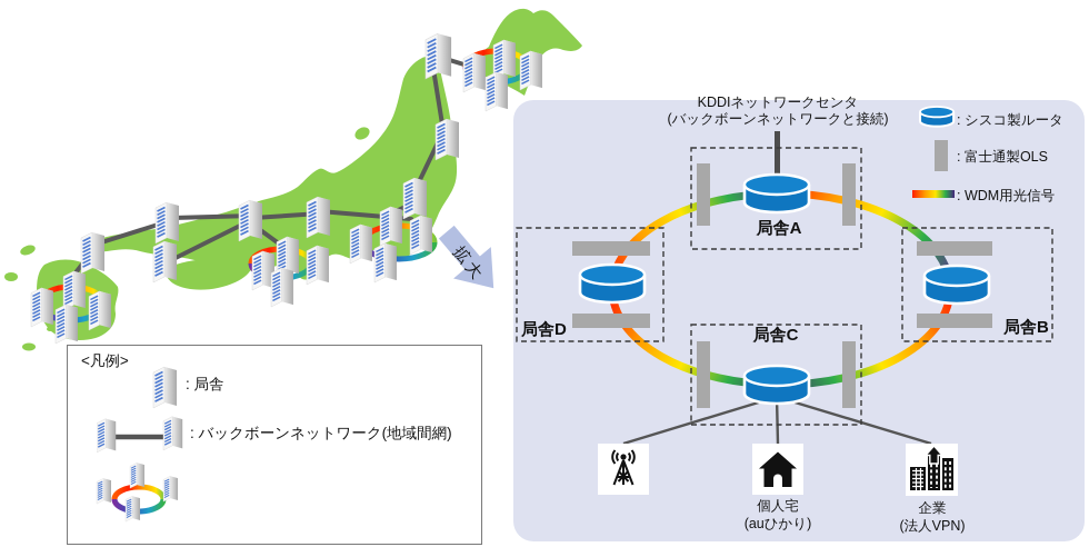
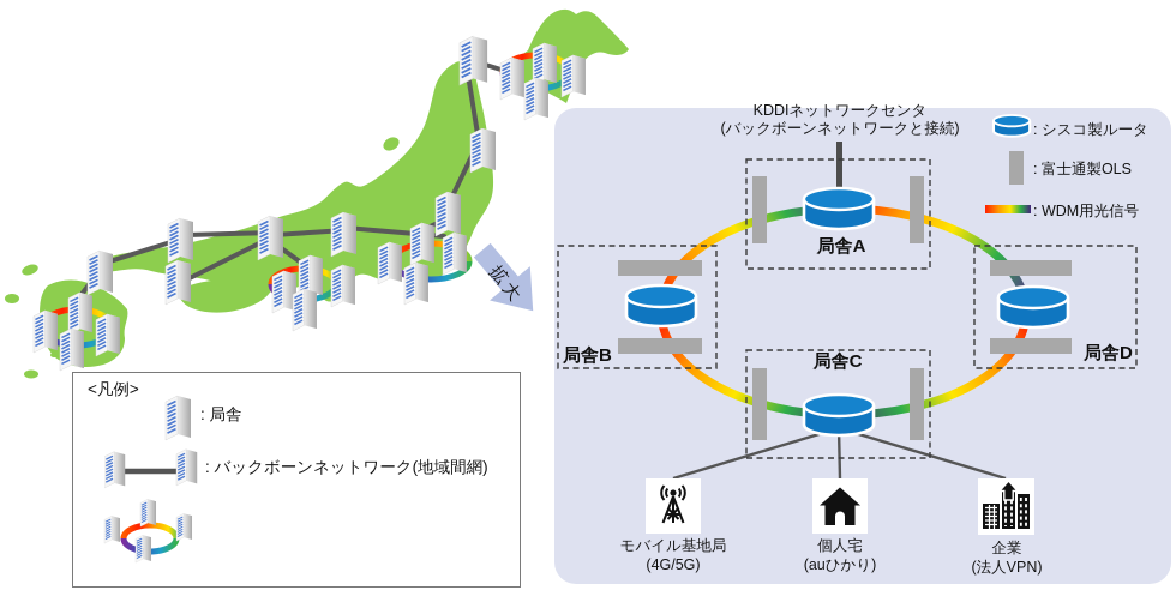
  KDDIネットワークセンタ
  (バックボーンネットワークと接続)
  : シスコ製ルータ
  : 富士通製OLS
  : WDM用光信号
  局舎A
- 局舎B
+ 局舎D
  局舎C
- 局舎D
+ 局舎B
+ モバイル基地局
+ (4G/5G)
  個人宅
  (auひかり)
  企業
  (法人VPN)
  <凡例>
  : 局舎
  : バックボーンネットワーク(地域間網)
